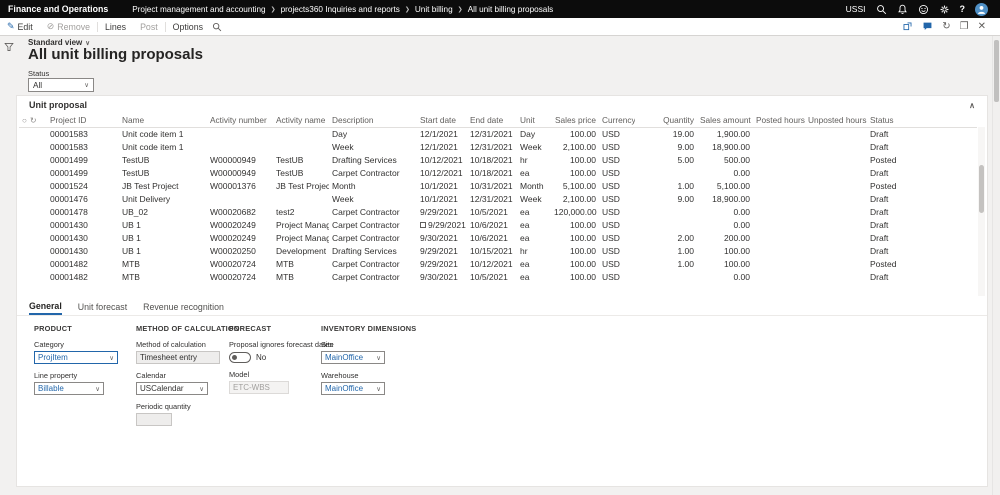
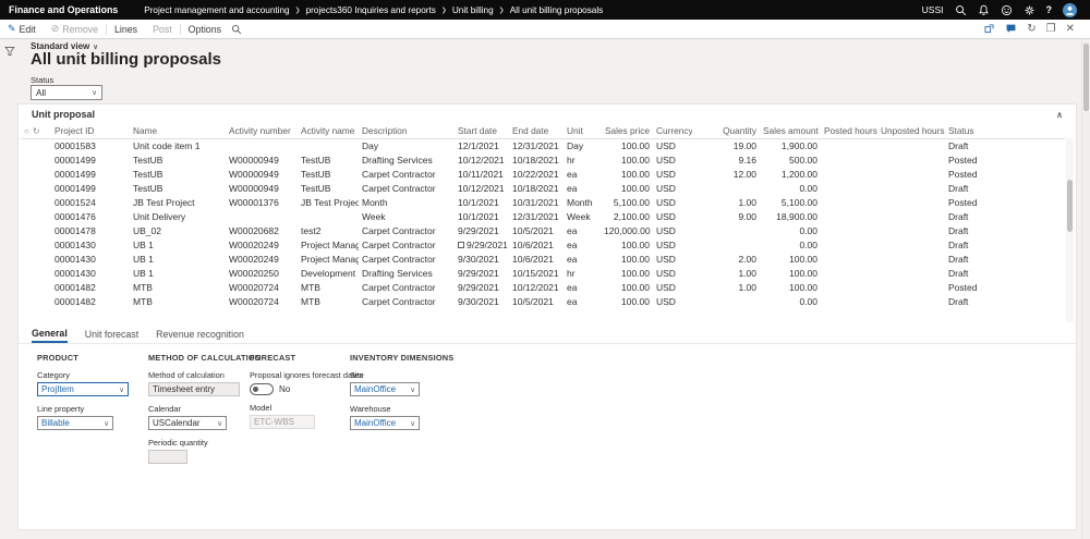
  Finance and Operations
  Project management and accounting
  projects360 Inquiries and reports
  Unit billing
  All unit billing proposals
  USSI
  ?
  ✎
  Edit
  ⊘
  Remove
  Lines
  Post
  Options
  ↻
  ❐
  ✕
  Standard view
  All unit billing proposals
  Status
  All
  Unit proposal
  ∧
  ○ ↻	Project ID	Name	Activity number	Activity name	Description	Start date	End date	Unit	Sales price	Currency	Quantity	Sales amount	Posted hours	Unposted hours	Status
  	00001583	Unit code item 1			Day	12/1/2021	12/31/2021	Day	100.00	USD	19.00	1,900.00			Draft
- 	00001583	Unit code item 1			Week	12/1/2021	12/31/2021	Week	2,100.00	USD	9.00	18,900.00			Draft
- 	00001499	TestUB	W00000949	TestUB	Drafting Services	10/12/2021	10/18/2021	hr	100.00	USD	5.00	500.00			Posted
+ 	00001499	TestUB	W00000949	TestUB	Drafting Services	10/12/2021	10/18/2021	hr	100.00	USD	9.16	500.00			Posted
+ 	00001499	TestUB	W00000949	TestUB	Carpet Contractor	10/11/2021	10/22/2021	ea	100.00	USD	12.00	1,200.00			Posted
  	00001499	TestUB	W00000949	TestUB	Carpet Contractor	10/12/2021	10/18/2021	ea	100.00	USD		0.00			Draft
  	00001524	JB Test Project	W00001376	JB Test Projec	Month	10/1/2021	10/31/2021	Month	5,100.00	USD	1.00	5,100.00			Posted
  	00001476	Unit Delivery			Week	10/1/2021	12/31/2021	Week	2,100.00	USD	9.00	18,900.00			Draft
  	00001478	UB_02	W00020682	test2	Carpet Contractor	9/29/2021	10/5/2021	ea	120,000.00	USD		0.00			Draft
  	00001430	UB 1	W00020249	Project Manag	Carpet Contractor	9/29/2021	10/6/2021	ea	100.00	USD		0.00			Draft
- 	00001430	UB 1	W00020249	Project Manag	Carpet Contractor	9/30/2021	10/6/2021	ea	100.00	USD	2.00	200.00			Draft
+ 	00001430	UB 1	W00020249	Project Manag	Carpet Contractor	9/30/2021	10/6/2021	ea	100.00	USD	2.00	100.00			Draft
  	00001430	UB 1	W00020250	Development	Drafting Services	9/29/2021	10/15/2021	hr	100.00	USD	1.00	100.00			Draft
  	00001482	MTB	W00020724	MTB	Carpet Contractor	9/29/2021	10/12/2021	ea	100.00	USD	1.00	100.00			Posted
  	00001482	MTB	W00020724	MTB	Carpet Contractor	9/30/2021	10/5/2021	ea	100.00	USD		0.00			Draft
  General
  Unit forecast
  Revenue recognition
  PRODUCT
  Category
  ProjItem
  Line property
  Billable
  METHOD OF CALCULATI
  Method of calculation
  Timesheet entry
  Calendar
  USCalendar
  Periodic quantity
  FORECAST
  Proposal ignores forecast dates
  No
  Model
  ETC-WBS
  INVENTORY DIMENSIONS
  Site
  MainOffice
  Warehouse
  MainOffice
